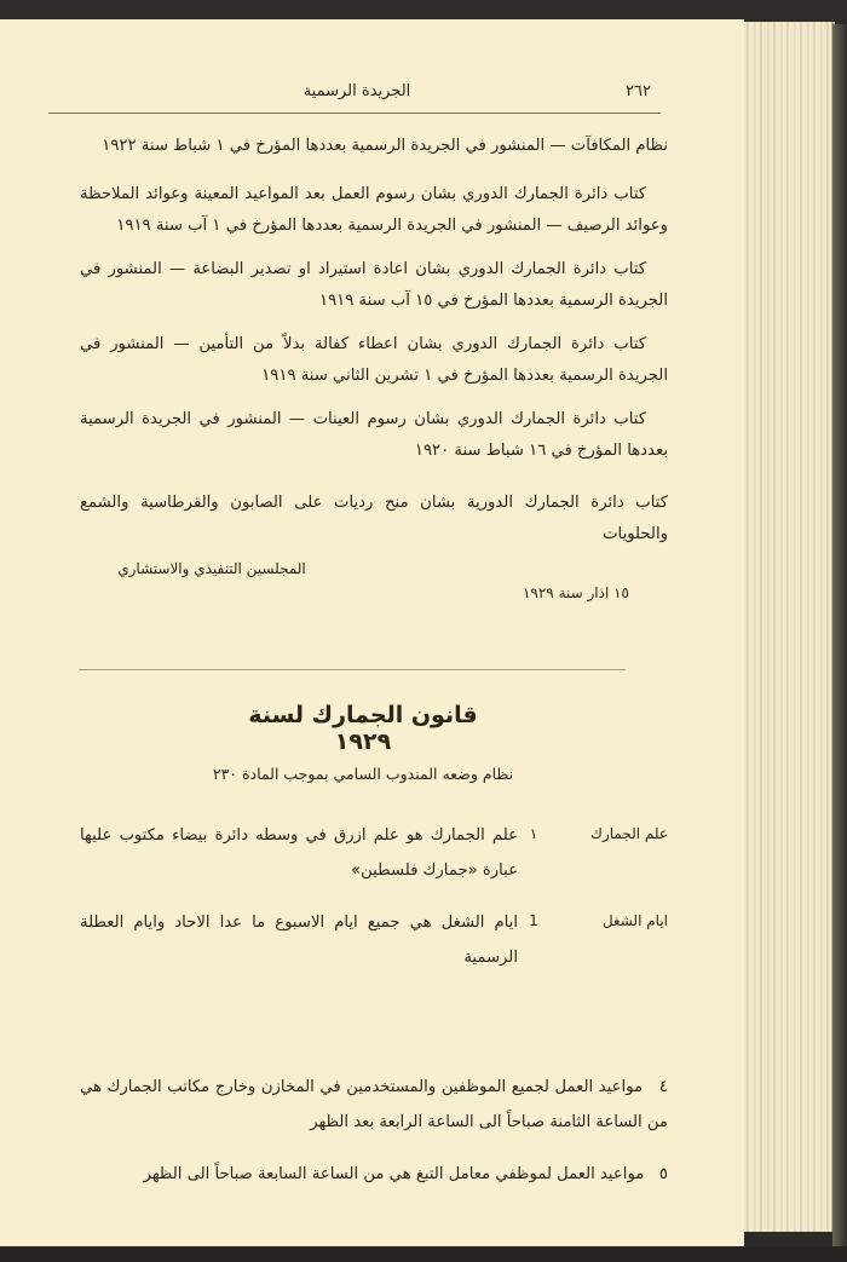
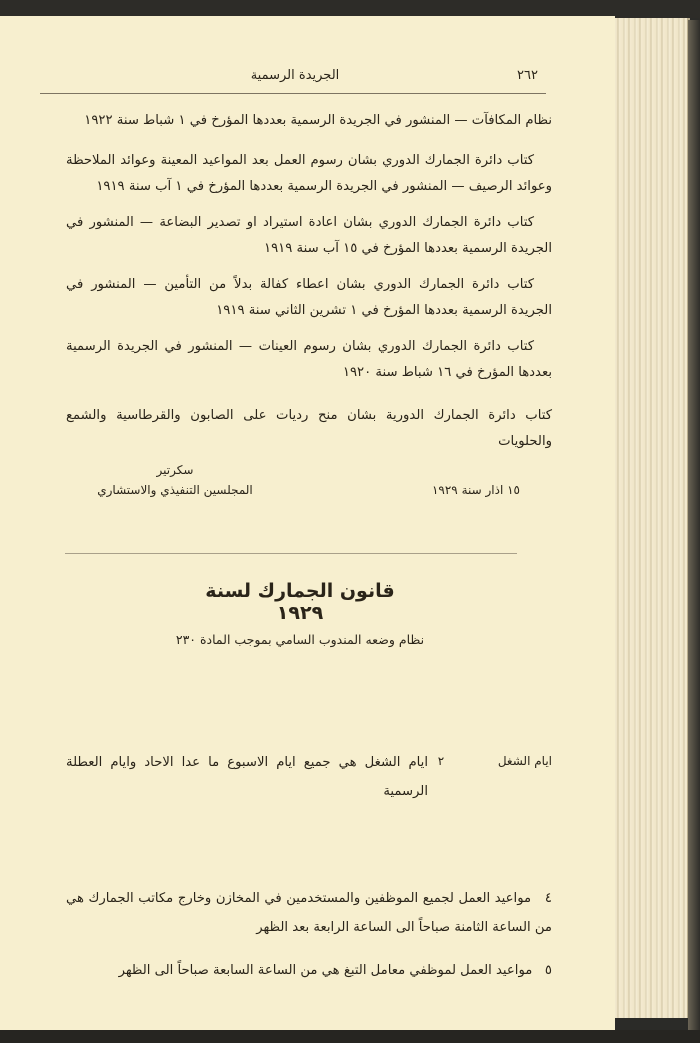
  الجريدة الرسمية
  ٢٦٢
  نظام المكافآت — المنشور في الجريدة الرسمية بعددها المؤرخ في ١ شباط سنة ١٩٢٢
  كتاب دائرة الجمارك الدوري بشان رسوم العمل بعد المواعيد المعينة وعوائد الملاحظة وعوائد الرصيف — المنشور في الجريدة الرسمية بعددها المؤرخ في ١ آب سنة ١٩١٩
  كتاب دائرة الجمارك الدوري بشان اعادة استيراد او تصدير البضاعة — المنشور في الجريدة الرسمية بعددها المؤرخ في ١٥ آب سنة ١٩١٩
  كتاب دائرة الجمارك الدوري بشان اعطاء كفالة بدلاً من التأمين — المنشور في الجريدة الرسمية بعددها المؤرخ في ١ تشرين الثاني سنة ١٩١٩
  كتاب دائرة الجمارك الدوري بشان رسوم العينات — المنشور في الجريدة الرسمية بعددها المؤرخ في ١٦ شباط سنة ١٩٢٠
  كتاب دائرة الجمارك الدورية بشان منح رديات على الصابون والقرطاسية والشمع والحلويات
+ سكرتير
  المجلسين التنفيذي والاستشاري
  ١٥ اذار سنة ١٩٢٩
  قانون الجمارك لسنة ١٩٢٩
  نظام وضعه المندوب السامي بموجب المادة ٢٣٠
- علم الجمارك
- ١
- علم الجمارك هو علم ازرق في وسطه دائرة بيضاء مكتوب عليها عبارة «جمارك فلسطين»
  ايام الشغل
- 1
+ ٢
  ايام الشغل هي جميع ايام الاسبوع ما عدا الاحاد وايام العطلة الرسمية
  ٤ مواعيد العمل لجميع الموظفين والمستخدمين في المخازن وخارج مكاتب الجمارك هي من الساعة الثامنة صباحاً الى الساعة الرابعة بعد الظهر
  ٥ مواعيد العمل لموظفي معامل التبغ هي من الساعة السابعة صباحاً الى الظهر
